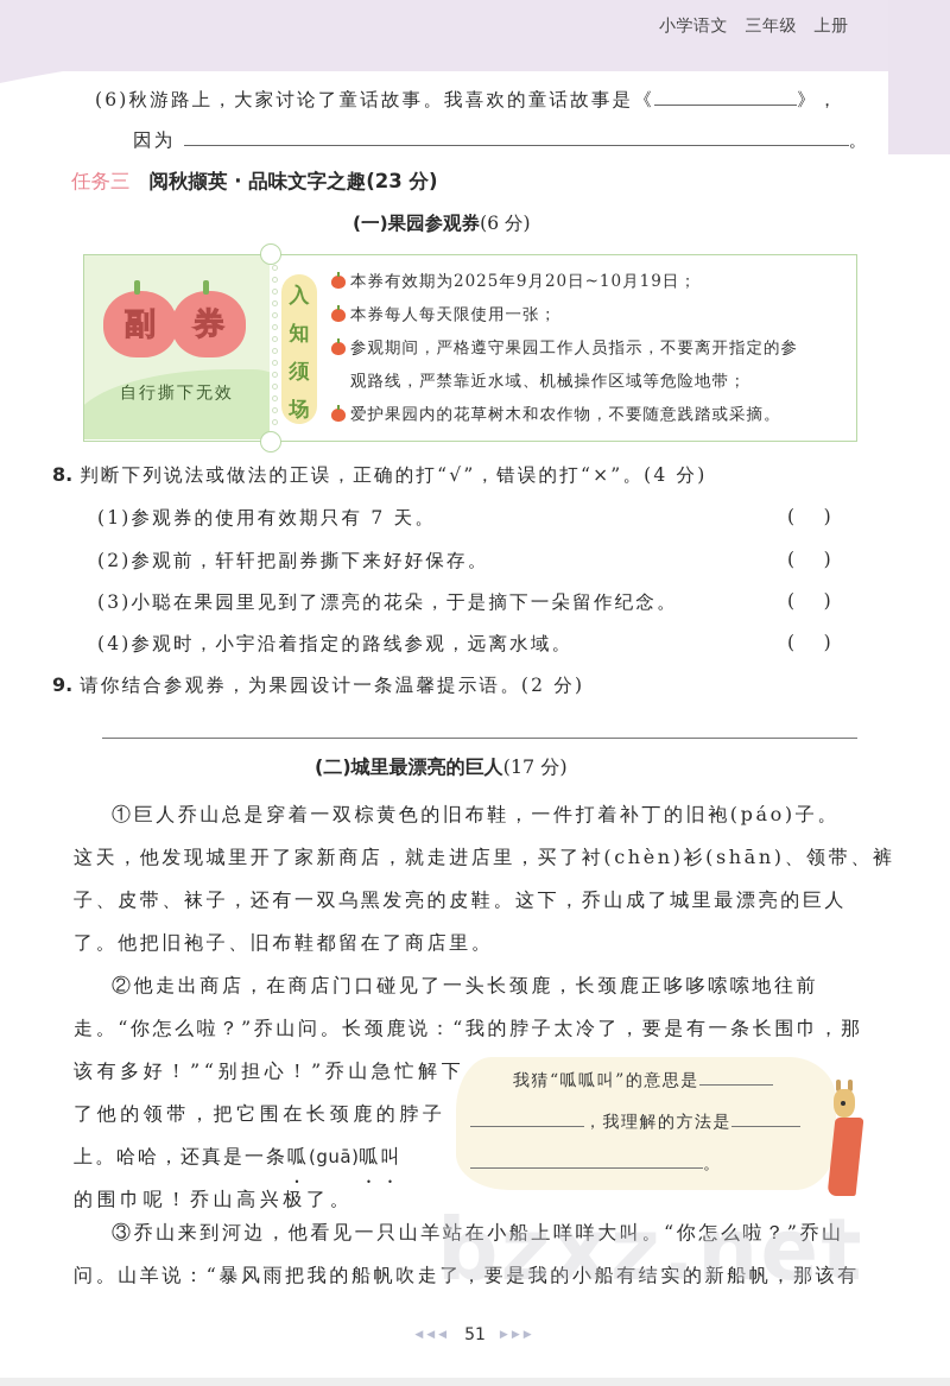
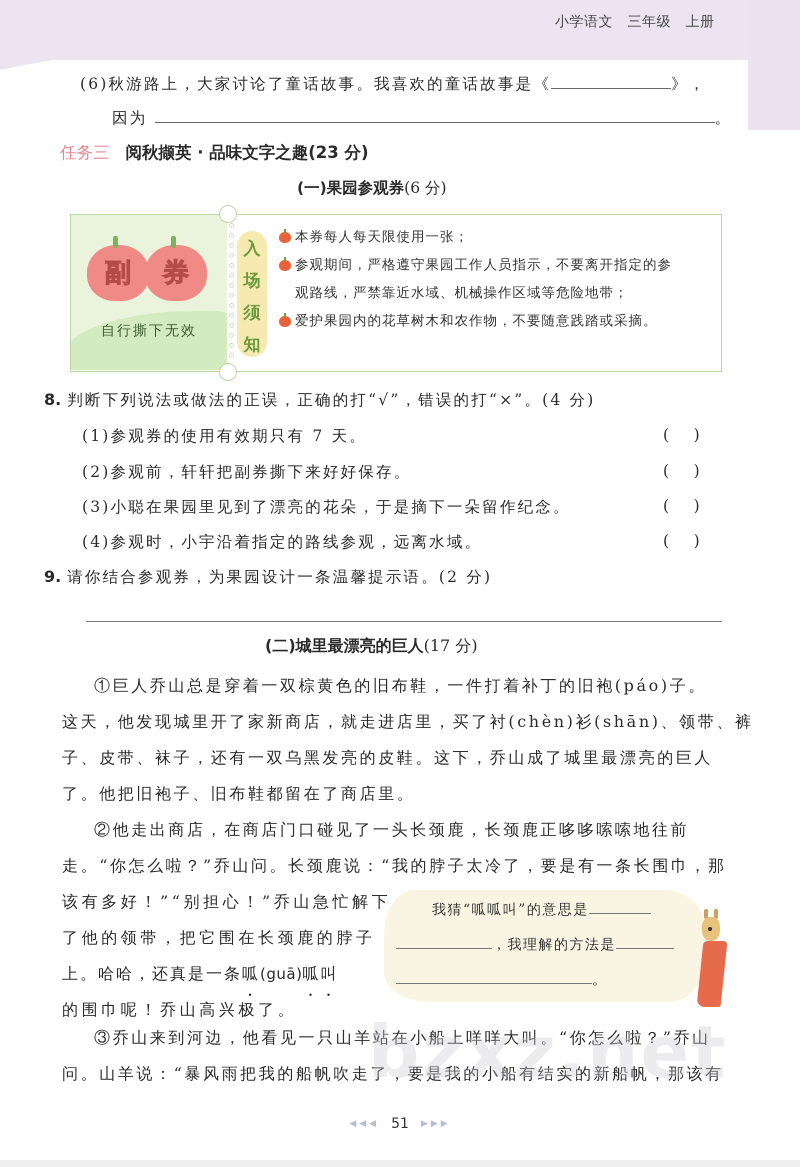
  小学语文 三年级 上册
  (6)秋游路上，大家讨论了童话故事。我喜欢的童话故事是《 》，
  因为 。
  任务三 阅秋撷英 · 品味文字之趣(23 分)
  (一)果园参观券(6 分)
  副
  券
  自行撕下无效
  入
- 知
+ 场
  须
- 场
+ 知
- 本券有效期为2025年9月20日~10月19日；
  本券每人每天限使用一张；
  参观期间，严格遵守果园工作人员指示，不要离开指定的参
  观路线，严禁靠近水域、机械操作区域等危险地带；
  爱护果园内的花草树木和农作物，不要随意践踏或采摘。
  8. 判断下列说法或做法的正误，正确的打“√”，错误的打“×”。(4 分)
  (1)参观券的使用有效期只有 7 天。
  ( )
  (2)参观前，轩轩把副券撕下来好好保存。
  ( )
  (3)小聪在果园里见到了漂亮的花朵，于是摘下一朵留作纪念。
  ( )
  (4)参观时，小宇沿着指定的路线参观，远离水域。
  ( )
  9. 请你结合参观券，为果园设计一条温馨提示语。(2 分)
  (二)城里最漂亮的巨人(17 分)
  ①巨人乔山总是穿着一双棕黄色的旧布鞋，一件打着补丁的旧袍(páo)子。
  这天，他发现城里开了家新商店，就走进店里，买了衬(chèn)衫(shān)、领带、裤
  子、皮带、袜子，还有一双乌黑发亮的皮鞋。这下，乔山成了城里最漂亮的巨人
  了。他把旧袍子、旧布鞋都留在了商店里。
  ②他走出商店，在商店门口碰见了一头长颈鹿，长颈鹿正哆哆嗦嗦地往前
  走。“你怎么啦？”乔山问。长颈鹿说：“我的脖子太冷了，要是有一条长围巾，那
  该有多好！”“别担心！”乔山急忙解下
  了他的领带，把它围在长颈鹿的脖子
  上。哈哈，还真是一条呱(guā)呱叫
  的围巾呢！乔山高兴极了。
  我猜“呱呱叫”的意思是
  ，我理解的方法是
  。
  ③乔山来到河边，他看见一只山羊站在小船上咩咩大叫。“你怎么啦？”乔山
  问。山羊说：“暴风雨把我的船帆吹走了，要是我的小船有结实的新船帆，那该有
  bzxz.net
  ◀◀◀ 51 ▶▶▶
